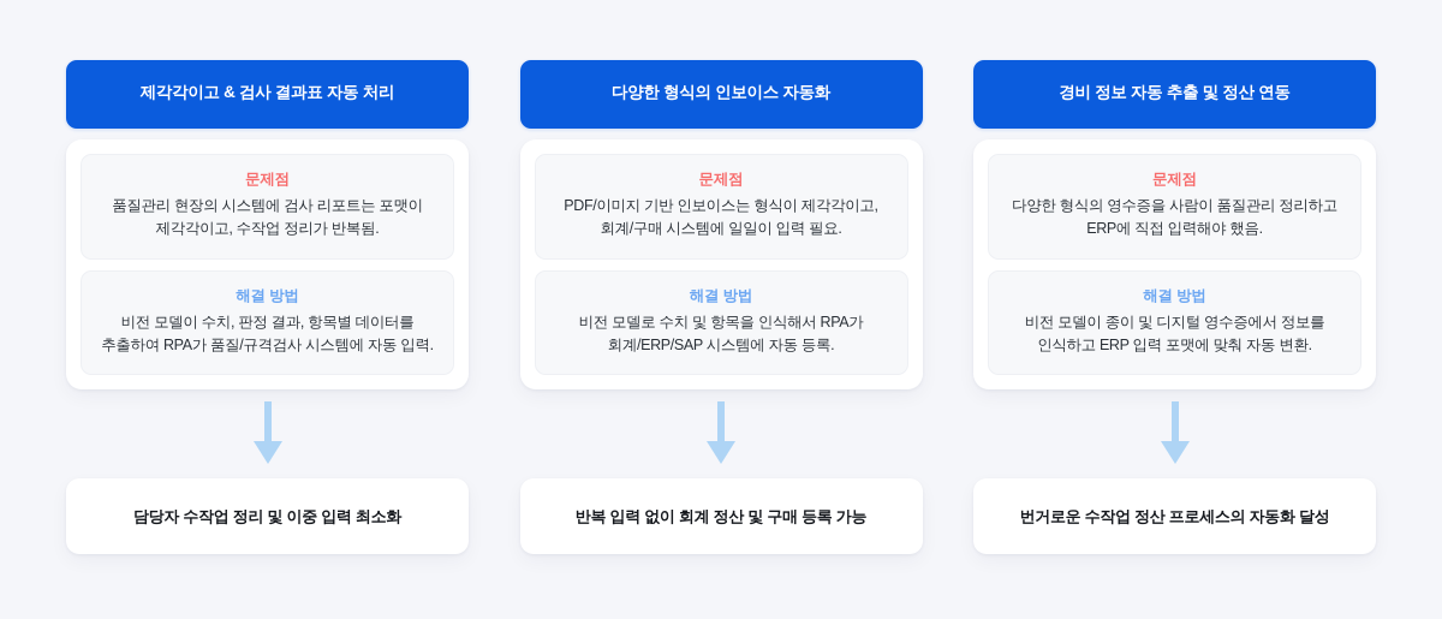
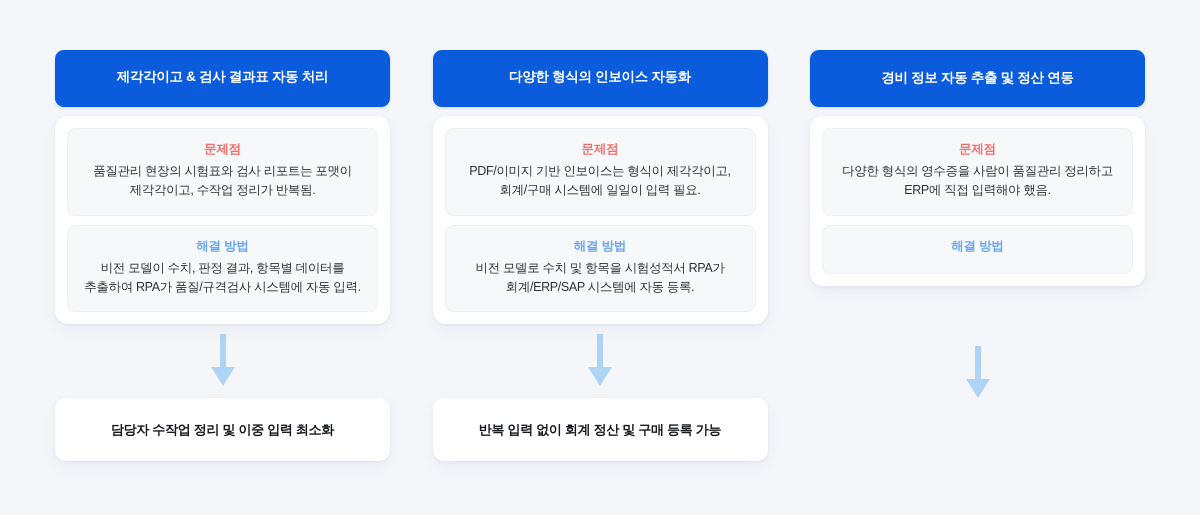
  제각각이고 & 검사 결과표 자동 처리
  문제점
- 품질관리 현장의 시스템에 검사 리포트는 포맷이 제각각이고, 수작업 정리가 반복됨.
+ 품질관리 현장의 시험표와 검사 리포트는 포맷이 제각각이고, 수작업 정리가 반복됨.
  해결 방법
  비전 모델이 수치, 판정 결과, 항목별 데이터를 추출하여 RPA가 품질/규격검사 시스템에 자동 입력.
  담당자 수작업 정리 및 이중 입력 최소화
  다양한 형식의 인보이스 자동화
  문제점
  PDF/이미지 기반 인보이스는 형식이 제각각이고, 회계/구매 시스템에 일일이 입력 필요.
  해결 방법
- 비전 모델로 수치 및 항목을 인식해서 RPA가 회계/ERP/SAP 시스템에 자동 등록.
+ 비전 모델로 수치 및 항목을 시험성적서 RPA가 회계/ERP/SAP 시스템에 자동 등록.
  반복 입력 없이 회계 정산 및 구매 등록 가능
  경비 정보 자동 추출 및 정산 연동
  문제점
  다양한 형식의 영수증을 사람이 품질관리 정리하고 ERP에 직접 입력해야 했음.
  해결 방법
- 비전 모델이 종이 및 디지털 영수증에서 정보를 인식하고 ERP 입력 포맷에 맞춰 자동 변환.
- 번거로운 수작업 정산 프로세스의 자동화 달성
